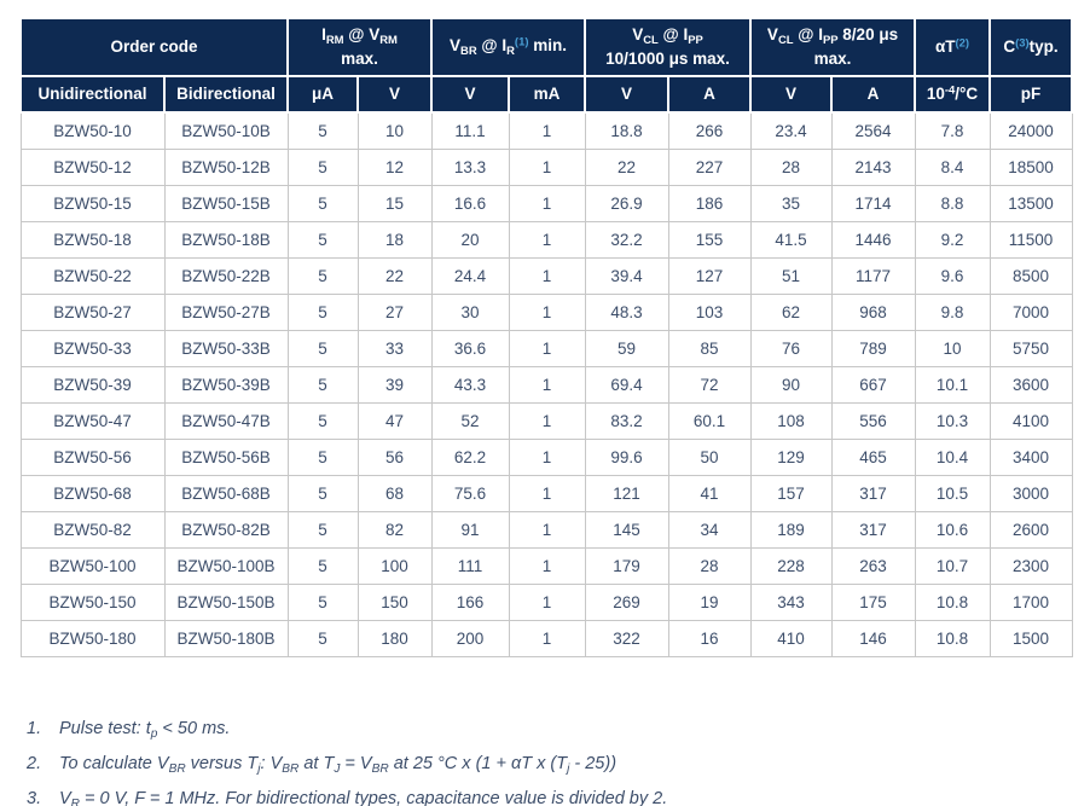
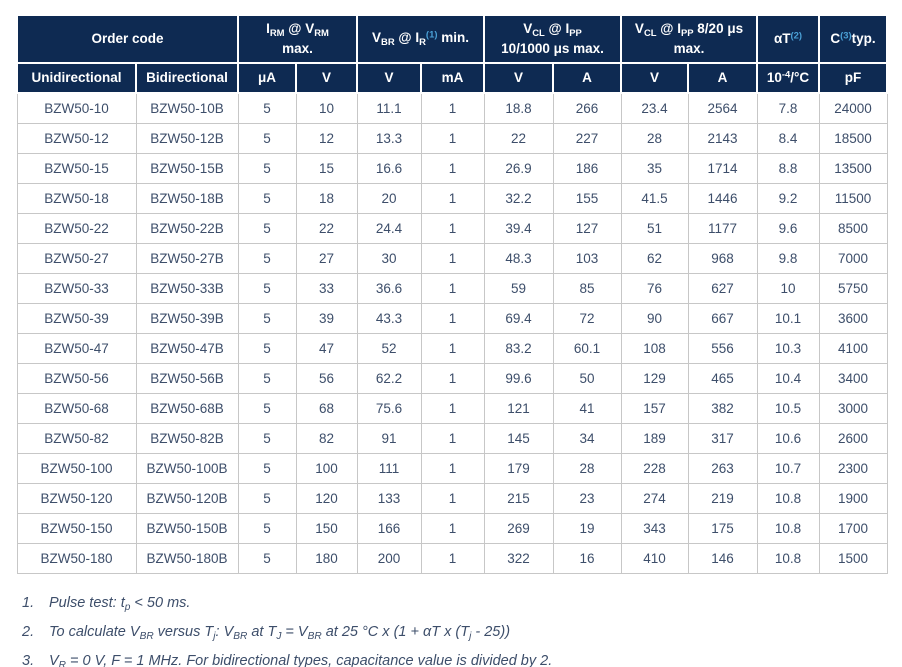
  Order code	IRM @ VRMmax.	VBR @ IR(1) min.	VCL @ IPP10/1000 μs max.	VCL @ IPP 8/20 μsmax.	αT(2)	C(3)typ.
  Unidirectional	Bidirectional	μA	V	V	mA	V	A	V	A	10-4/°C	pF
  BZW50-10	BZW50-10B	5	10	11.1	1	18.8	266	23.4	2564	7.8	24000
  BZW50-12	BZW50-12B	5	12	13.3	1	22	227	28	2143	8.4	18500
  BZW50-15	BZW50-15B	5	15	16.6	1	26.9	186	35	1714	8.8	13500
  BZW50-18	BZW50-18B	5	18	20	1	32.2	155	41.5	1446	9.2	11500
  BZW50-22	BZW50-22B	5	22	24.4	1	39.4	127	51	1177	9.6	8500
  BZW50-27	BZW50-27B	5	27	30	1	48.3	103	62	968	9.8	7000
- BZW50-33	BZW50-33B	5	33	36.6	1	59	85	76	789	10	5750
+ BZW50-33	BZW50-33B	5	33	36.6	1	59	85	76	627	10	5750
  BZW50-39	BZW50-39B	5	39	43.3	1	69.4	72	90	667	10.1	3600
  BZW50-47	BZW50-47B	5	47	52	1	83.2	60.1	108	556	10.3	4100
  BZW50-56	BZW50-56B	5	56	62.2	1	99.6	50	129	465	10.4	3400
- BZW50-68	BZW50-68B	5	68	75.6	1	121	41	157	317	10.5	3000
+ BZW50-68	BZW50-68B	5	68	75.6	1	121	41	157	382	10.5	3000
  BZW50-82	BZW50-82B	5	82	91	1	145	34	189	317	10.6	2600
  BZW50-100	BZW50-100B	5	100	111	1	179	28	228	263	10.7	2300
+ BZW50-120	BZW50-120B	5	120	133	1	215	23	274	219	10.8	1900
  BZW50-150	BZW50-150B	5	150	166	1	269	19	343	175	10.8	1700
  BZW50-180	BZW50-180B	5	180	200	1	322	16	410	146	10.8	1500
  1.
  Pulse test: tp < 50 ms.
  2.
  To calculate VBR versus Tj: VBR at TJ = VBR at 25 °C x (1 + αT x (Tj - 25))
  3.
  VR = 0 V, F = 1 MHz. For bidirectional types, capacitance value is divided by 2.
